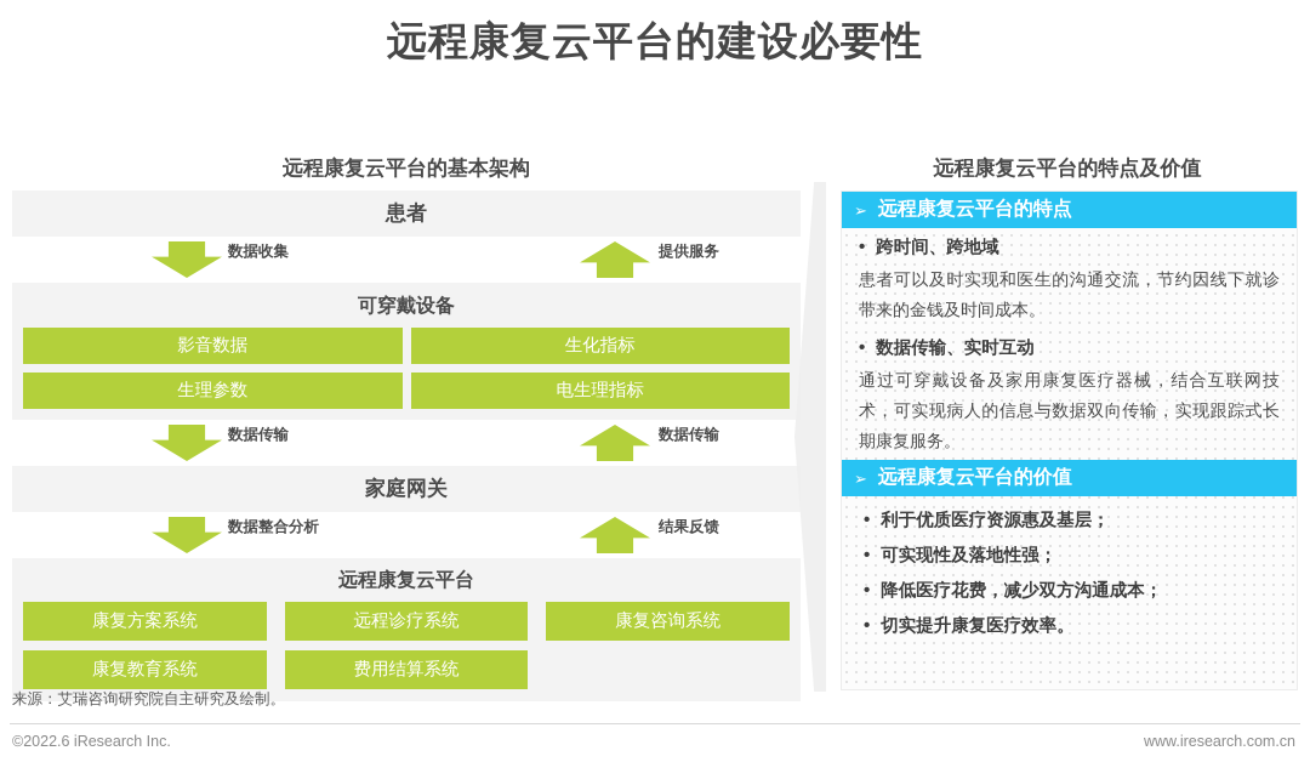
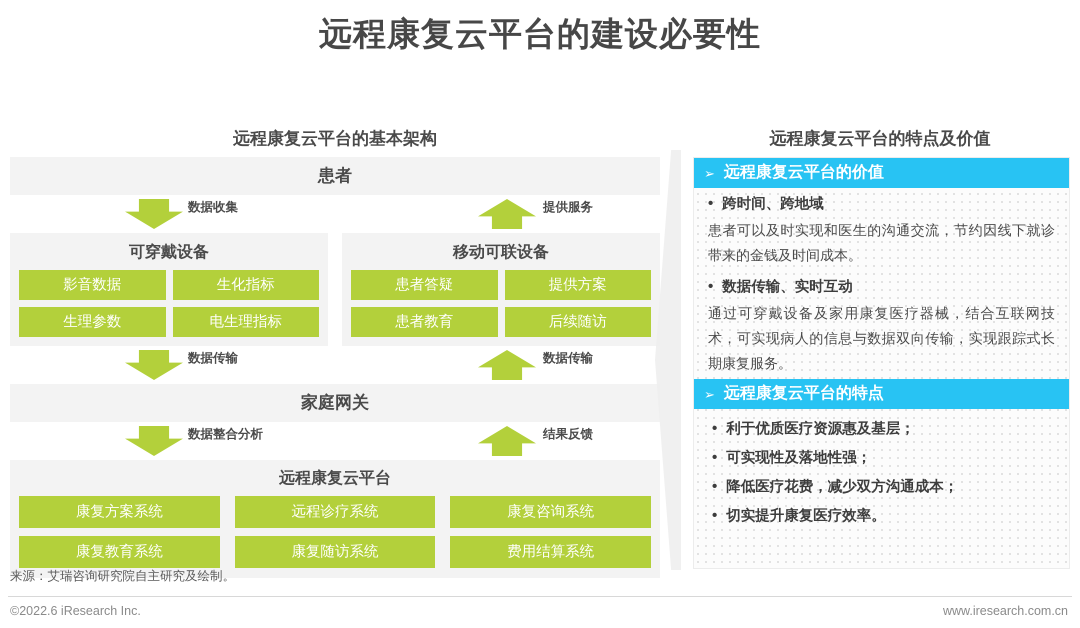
  远程康复云平台的建设必要性
  远程康复云平台的基本架构
  远程康复云平台的特点及价值
  患者
  数据收集
  提供服务
  可穿戴设备
  影音数据
  生化指标
  生理参数
  电生理指标
+ 移动可联设备
+ 患者答疑
+ 提供方案
+ 患者教育
+ 后续随访
  数据传输
  数据传输
  家庭网关
  数据整合分析
  结果反馈
  远程康复云平台
  康复方案系统
  远程诊疗系统
  康复咨询系统
  康复教育系统
+ 康复随访系统
  费用结算系统
  来源：艾瑞咨询研究院自主研究及绘制。
  ➢
- 远程康复云平台的特点
+ 远程康复云平台的价值
  •
  跨时间、跨地域
  患者可以及时实现和医生的沟通交流，节约因线下就诊带来的金钱及时间成本。
  •
  数据传输、实时互动
  通过可穿戴设备及家用康复医疗器械，结合互联网技术，可实现病人的信息与数据双向传输，实现跟踪式长期康复服务。
  ➢
- 远程康复云平台的价值
+ 远程康复云平台的特点
  •
  利于优质医疗资源惠及基层；
  •
  可实现性及落地性强；
  •
  降低医疗花费，减少双方沟通成本；
  •
  切实提升康复医疗效率。
  ©2022.6 iResearch Inc.
  www.iresearch.com.cn
